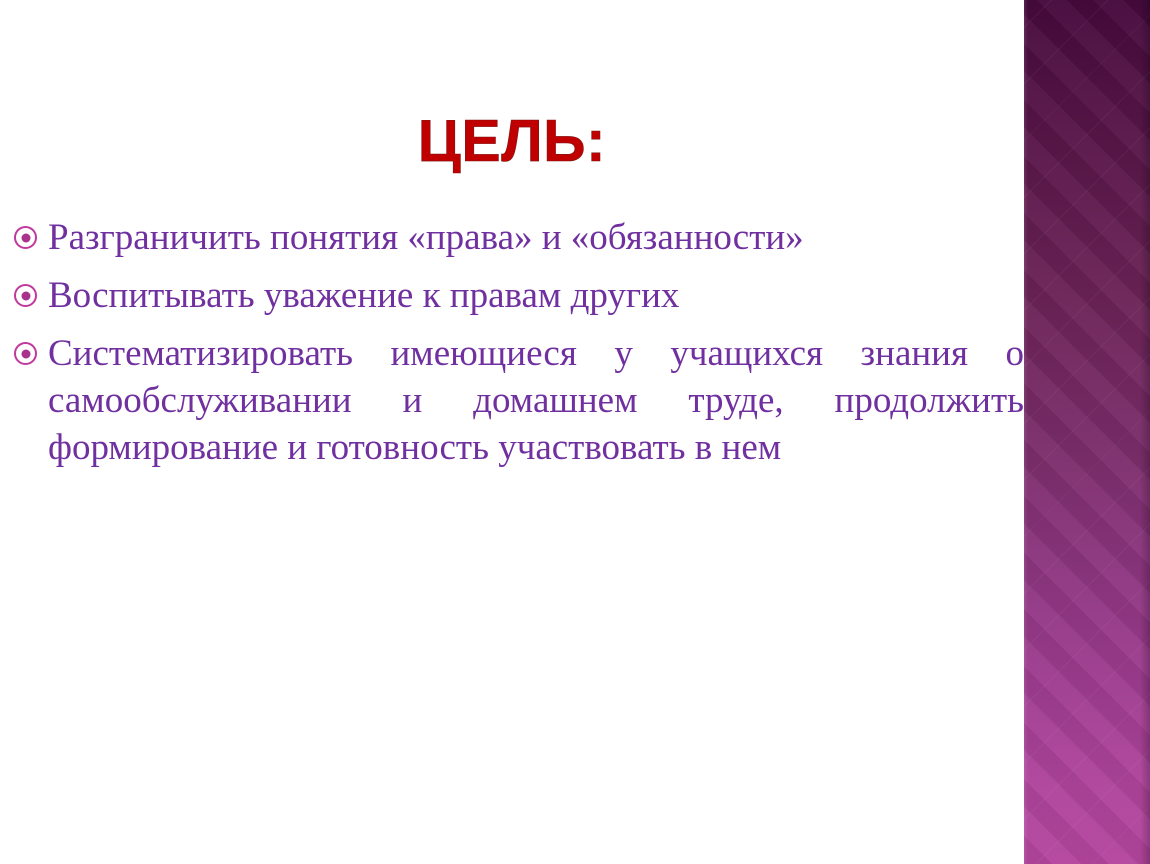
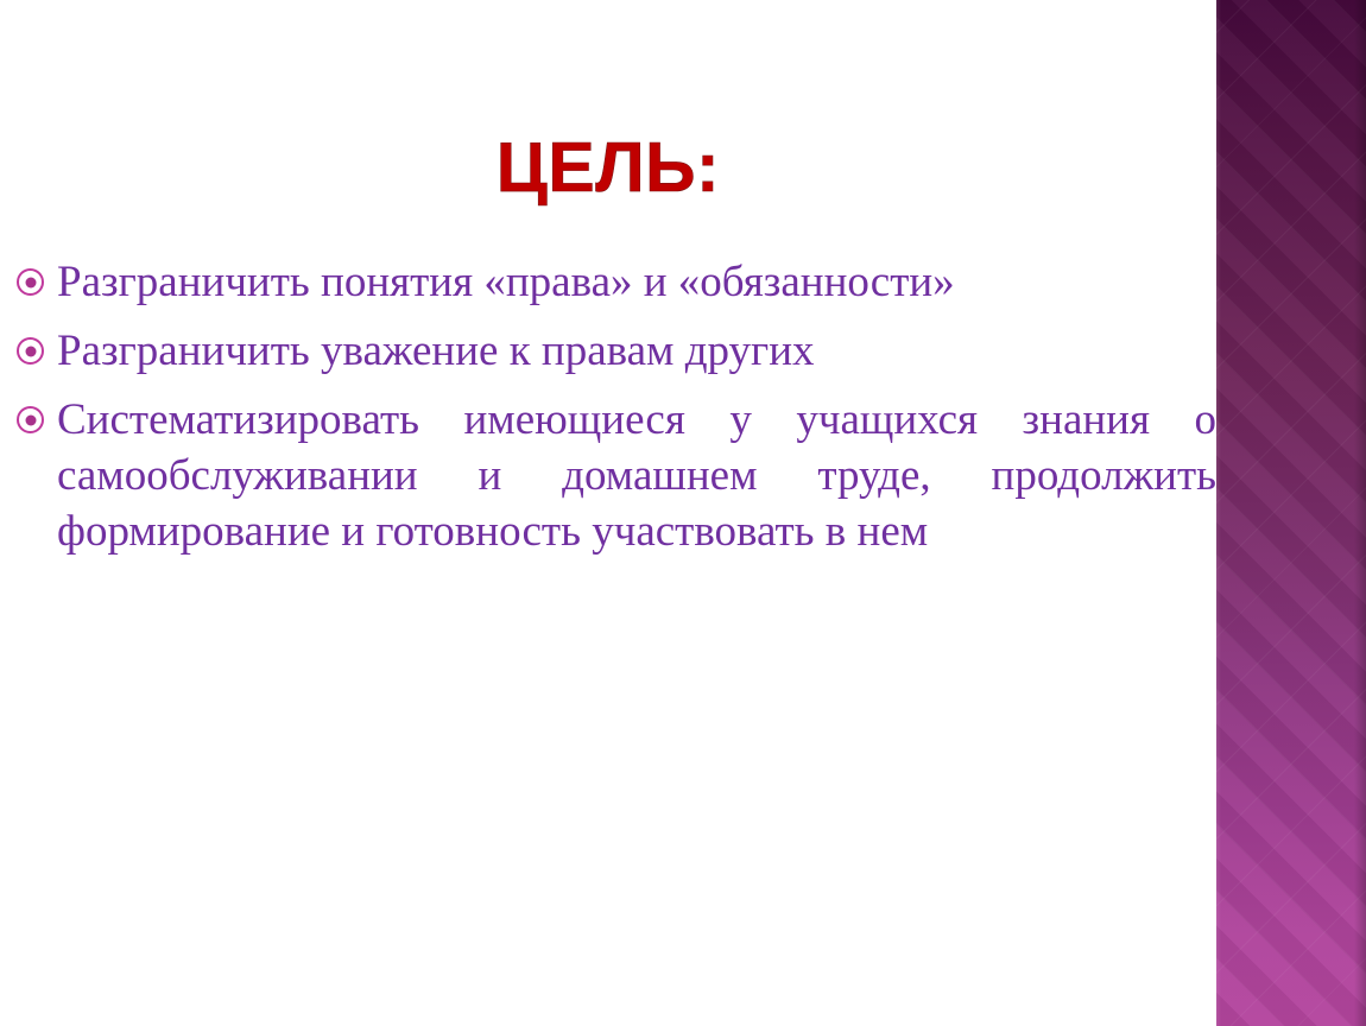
  ЦЕЛЬ:
  Разграничить понятия «права» и «обязанности»
- Воспитывать уважение к правам других
+ Разграничить уважение к правам других
  Систематизировать имеющиеся у учащихся знания о самообслуживании и домашнем труде, продолжить формирование и готовность участвовать в нем
